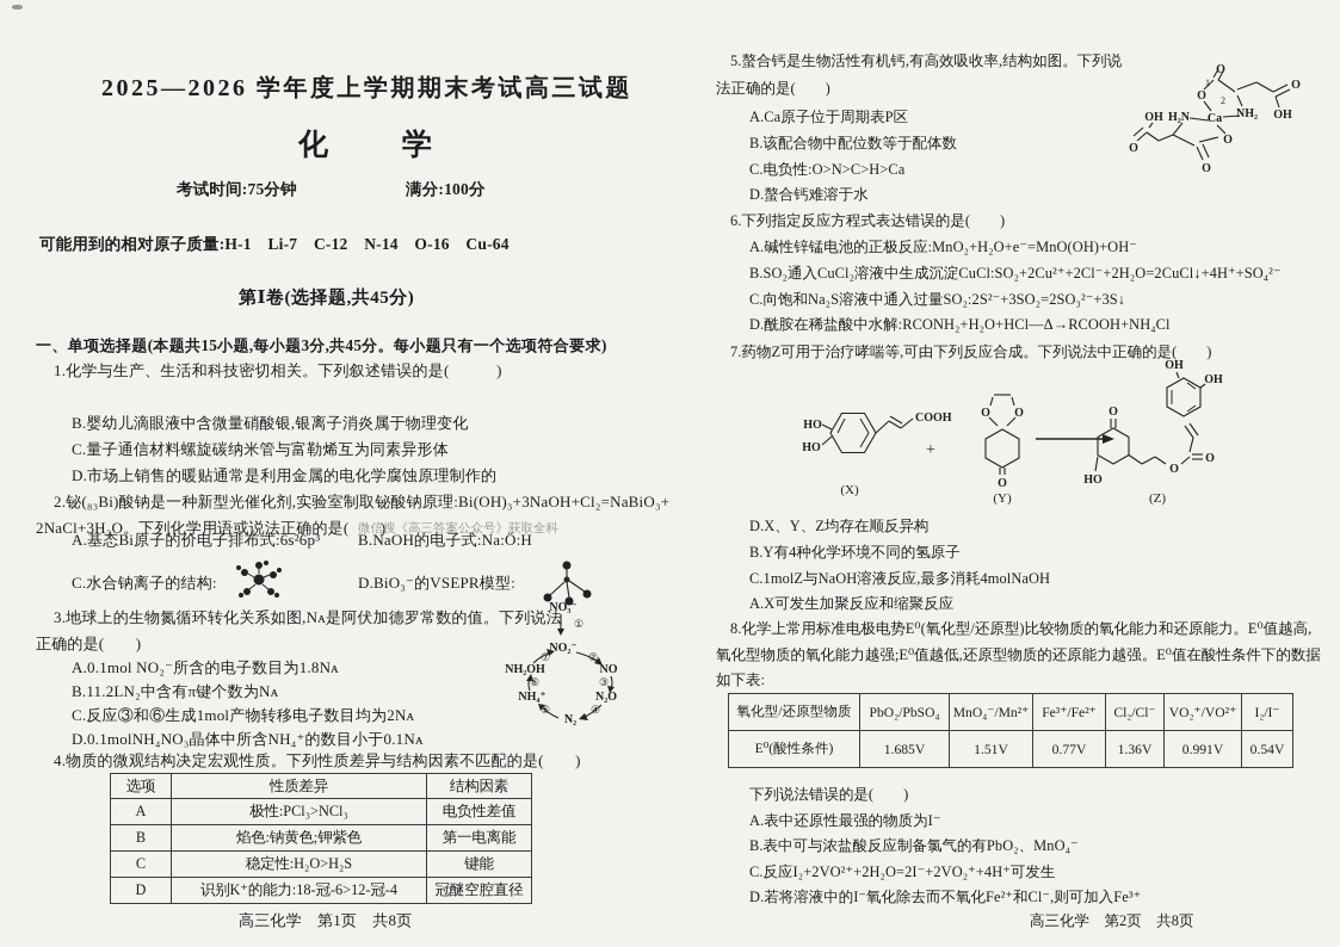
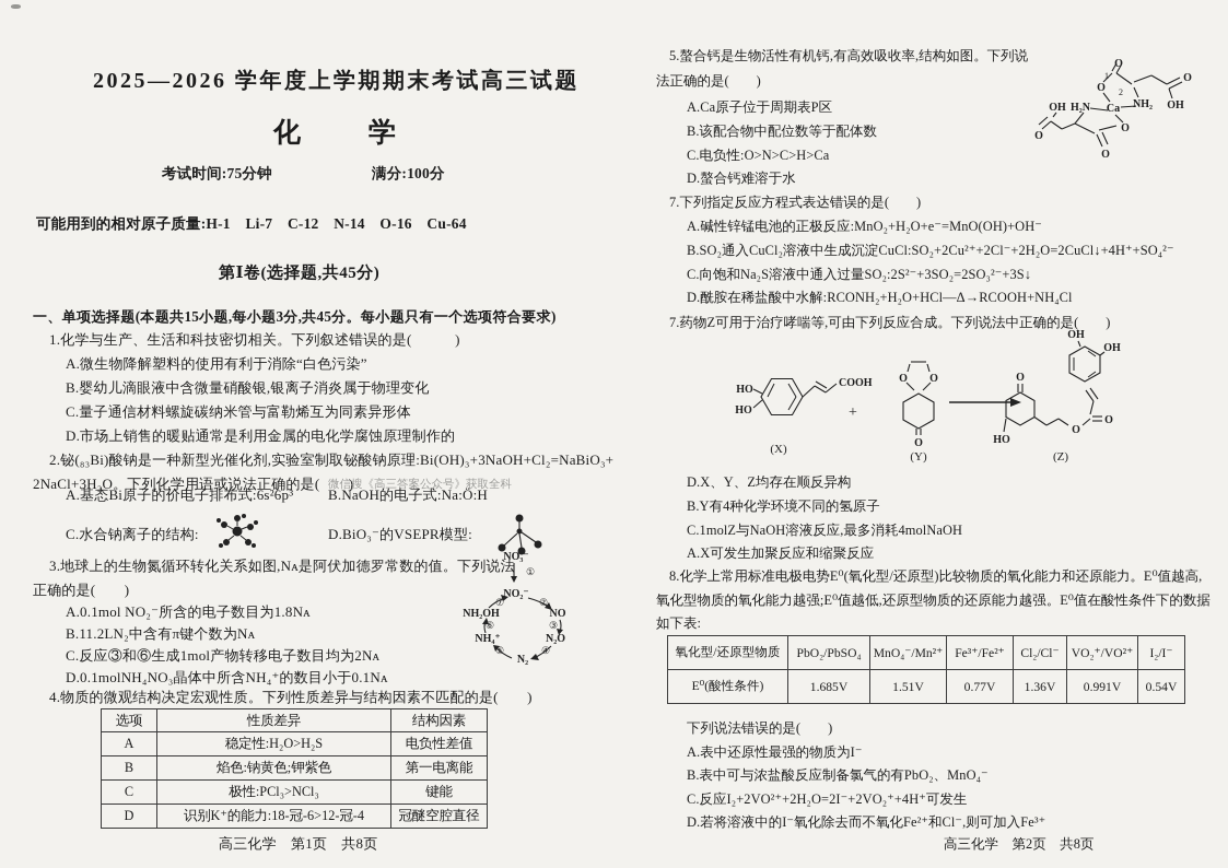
  2025—2026 学年度上学期期末考试高三试题
  化 学
  考试时间:75分钟
  满分:100分
  可能用到的相对原子质量:H-1 Li-7 C-12 N-14 O-16 Cu-64
  第Ⅰ卷(选择题,共45分)
  一、单项选择题(本题共15小题,每小题3分,共45分。每小题只有一个选项符合要求)
  1.化学与生产、生活和科技密切相关。下列叙述错误的是( )
+ A.微生物降解塑料的使用有利于消除“白色污染”
  B.婴幼儿滴眼液中含微量硝酸银,银离子消炎属于物理变化
  C.量子通信材料螺旋碳纳米管与富勒烯互为同素异形体
  D.市场上销售的暖贴通常是利用金属的电化学腐蚀原理制作的
  2.铋(₈₃Bi)酸钠是一种新型光催化剂,实验室制取铋酸钠原理:Bi(OH)₃+3NaOH+Cl₂=NaBiO₃+
  2NaCl+3H₂O。下列化学用语或说法正确的是( )
  微信搜《高三答案公众号》获取全科
  A.基态Bi原子的价电子排布式:6s²6p³
  B.NaOH的电子式:Na:Ö:H
  C.水合钠离子的结构:
  D.BiO₃⁻的VSEPR模型:
  3.地球上的生物氮循环转化关系如图,Nᴀ是阿伏加德罗常数的值。下列说法
  正确的是( )
  A.0.1mol NO₂⁻所含的电子数目为1.8Nᴀ
  B.11.2LN₂中含有π键个数为Nᴀ
  C.反应③和⑥生成1mol产物转移电子数目均为2Nᴀ
  D.0.1molNH₄NO₃晶体中所含NH₄⁺的数目小于0.1Nᴀ
  NO₃⁻
  ①
  NO₂⁻
  NO
  N₂O
  N₂
  NH₄⁺
  NH₂OH
  ②
  ③
  ⑥
  ⑦
  4.物质的微观结构决定宏观性质。下列性质差异与结构因素不匹配的是( )
  选项	性质差异	结构因素
- A	极性:PCl₃>NCl₃	电负性差值
+ A	稳定性:H₂O>H₂S	电负性差值
  B	焰色:钠黄色;钾紫色	第一电离能
- C	稳定性:H₂O>H₂S	键能
+ C	极性:PCl₃>NCl₃	键能
  D	识别K⁺的能力:18-冠-6>12-冠-4	冠醚空腔直径
  高三化学 第1页 共8页
  5.螯合钙是生物活性有机钙,有高效吸收率,结构如图。下列说
  法正确的是( )
  A.Ca原子位于周期表P区
  B.该配合物中配位数等于配体数
  C.电负性:O>N>C>H>Ca
  D.螯合钙难溶于水
  O
  1
  O
  2
  OH
  H₂N
  Ca
  NH₂
  OH
  O
  O
  O
  O
- 6.下列指定反应方程式表达错误的是( )
+ 7.下列指定反应方程式表达错误的是( )
  A.碱性锌锰电池的正极反应:MnO₂+H₂O+e⁻=MnO(OH)+OH⁻
  B.SO₂通入CuCl₂溶液中生成沉淀CuCl:SO₂+2Cu²⁺+2Cl⁻+2H₂O=2CuCl↓+4H⁺+SO₄²⁻
  C.向饱和Na₂S溶液中通入过量SO₂:2S²⁻+3SO₂=2SO₃²⁻+3S↓
  D.酰胺在稀盐酸中水解:RCONH₂+H₂O+HCl—Δ→RCOOH+NH₄Cl
  7.药物Z可用于治疗哮喘等,可由下列反应合成。下列说法中正确的是( )
  HO
  HO
  COOH
  (X)
  +
  O
  O
  O
  (Y)
  O
  HO
  O
  O
  OH
  OH
  (Z)
  D.X、Y、Z均存在顺反异构
  B.Y有4种化学环境不同的氢原子
  C.1molZ与NaOH溶液反应,最多消耗4molNaOH
  A.X可发生加聚反应和缩聚反应
  8.化学上常用标准电极电势E⁰(氧化型/还原型)比较物质的氧化能力和还原能力。E⁰值越高,
  氧化型物质的氧化能力越强;E⁰值越低,还原型物质的还原能力越强。E⁰值在酸性条件下的数据
  如下表:
  氧化型/还原型物质	PbO₂/PbSO₄	MnO₄⁻/Mn²⁺	Fe³⁺/Fe²⁺	Cl₂/Cl⁻	VO₂⁺/VO²⁺	I₂/I⁻
  E⁰(酸性条件)	1.685V	1.51V	0.77V	1.36V	0.991V	0.54V
  下列说法错误的是( )
  A.表中还原性最强的物质为I⁻
  B.表中可与浓盐酸反应制备氯气的有PbO₂、MnO₄⁻
  C.反应I₂+2VO²⁺+2H₂O=2I⁻+2VO₂⁺+4H⁺可发生
  D.若将溶液中的I⁻氧化除去而不氧化Fe²⁺和Cl⁻,则可加入Fe³⁺
  高三化学 第2页 共8页
